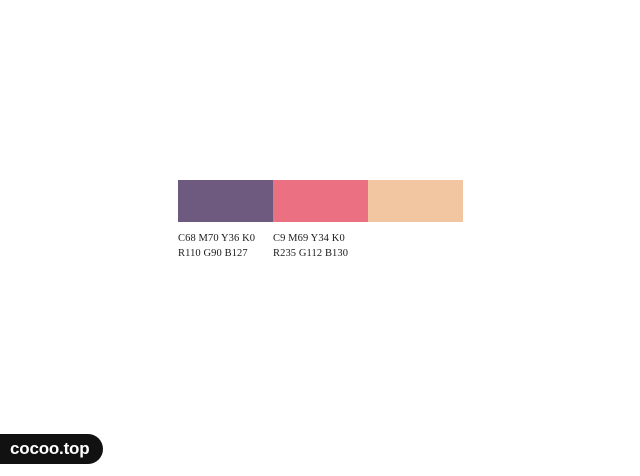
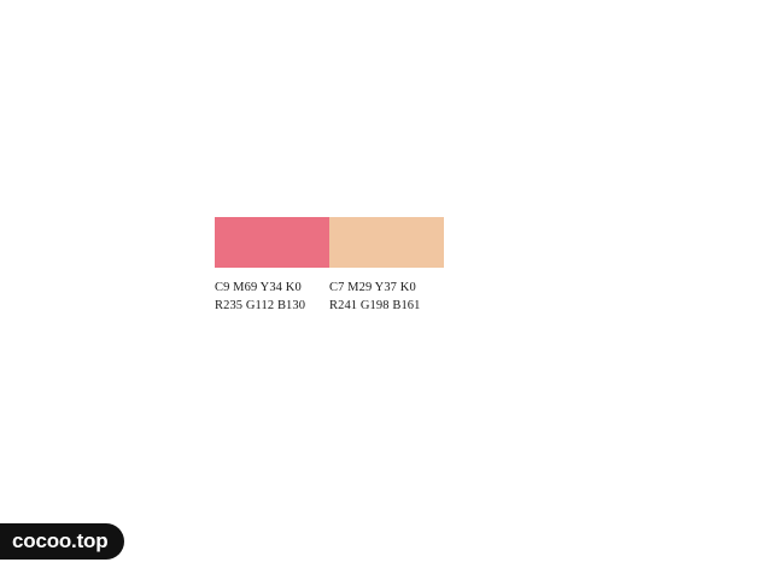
- C68 M70 Y36 K0
- R110 G90 B127
  C9 M69 Y34 K0
  R235 G112 B130
+ C7 M29 Y37 K0
+ R241 G198 B161
  cocoo.top
